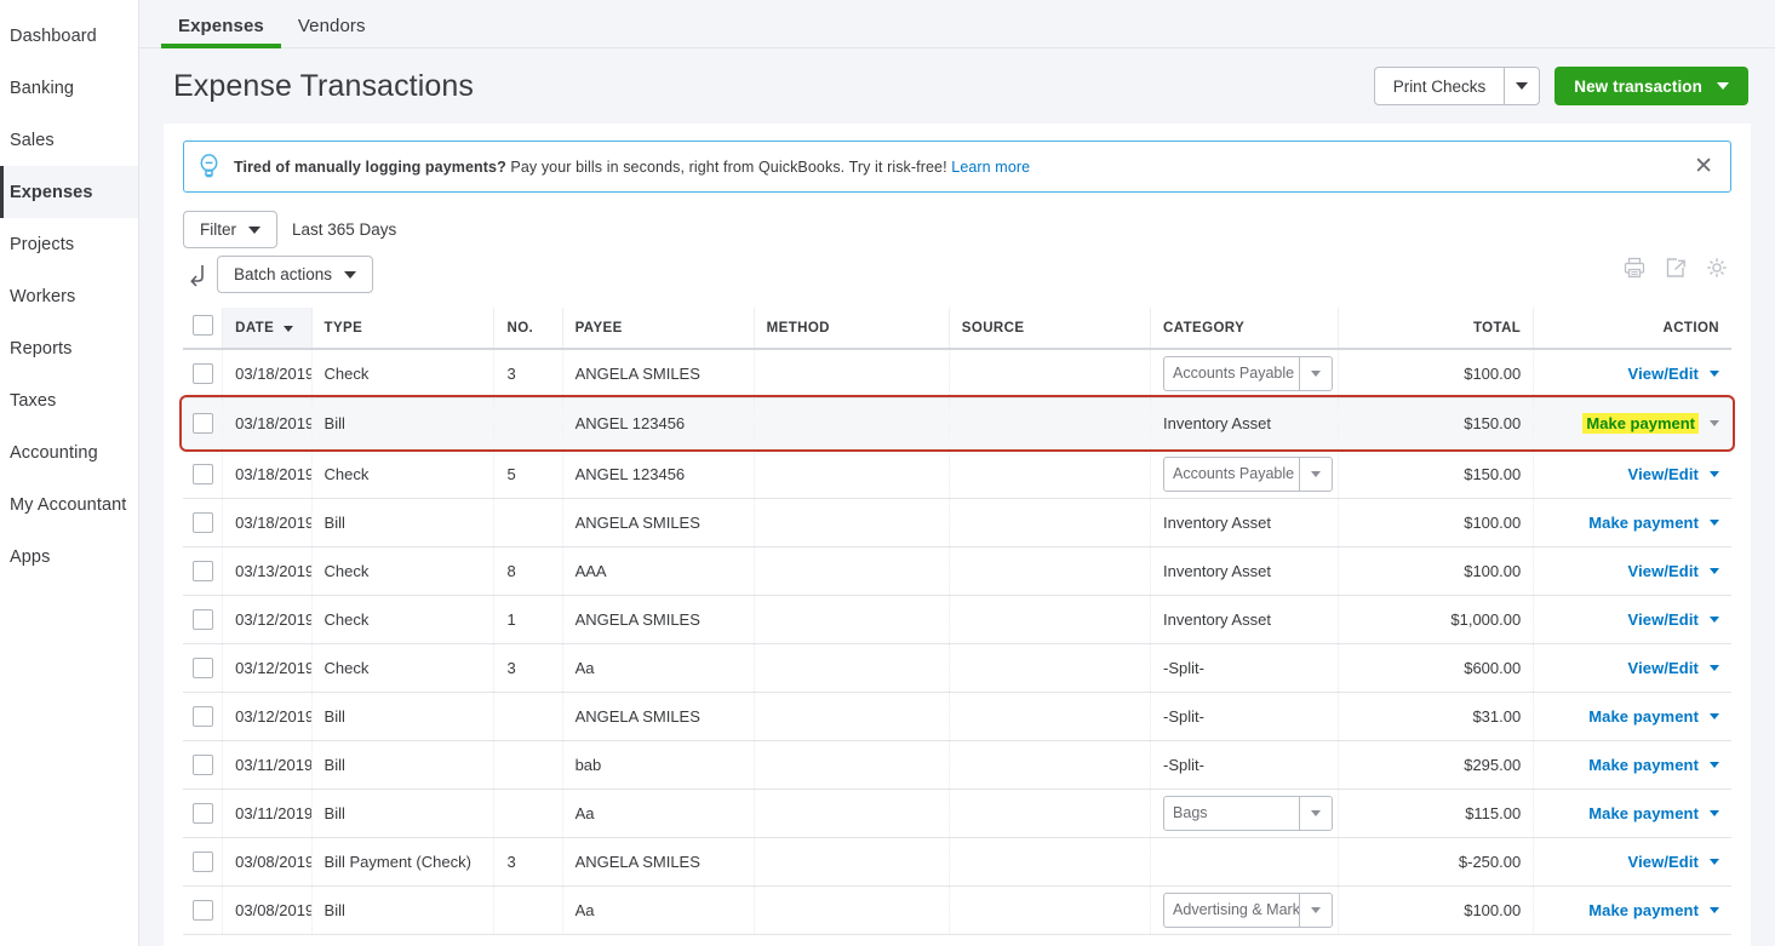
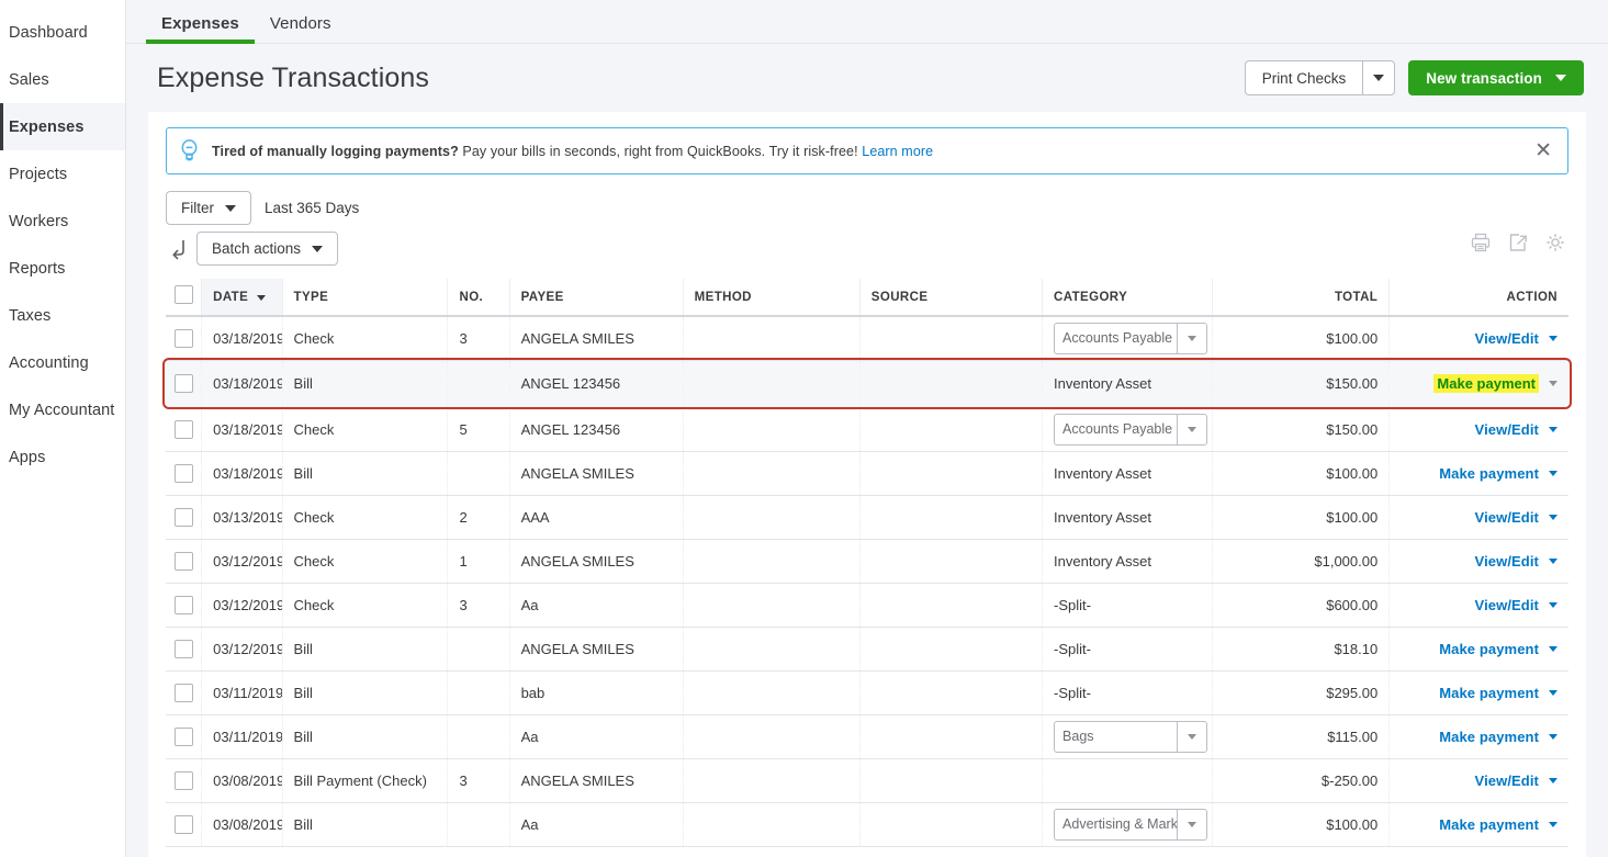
  Dashboard
- Banking
  Sales
  Expenses
  Projects
  Workers
  Reports
  Taxes
  Accounting
  My Accountant
  Apps
  Expenses
  Vendors
  Expense Transactions
  Print Checks
  New transaction
  Tired of manually logging payments? Pay your bills in seconds, right from QuickBooks. Try it risk-free! Learn more
  ✕
  Filter
  Last 365 Days
  Batch actions
  	DATE	TYPE	NO.	PAYEE	METHOD	SOURCE	CATEGORY	TOTAL	ACTION
  	03/18/2019	Check	3	ANGELA SMILES			Accounts Payable	$100.00	View/Edit
  	03/18/2019	Bill		ANGEL 123456			Inventory Asset	$150.00	Make payment
  	03/18/2019	Check	5	ANGEL 123456			Accounts Payable	$150.00	View/Edit
  	03/18/2019	Bill		ANGELA SMILES			Inventory Asset	$100.00	Make payment
- 	03/13/2019	Check	8	AAA			Inventory Asset	$100.00	View/Edit
+ 	03/13/2019	Check	2	AAA			Inventory Asset	$100.00	View/Edit
  	03/12/2019	Check	1	ANGELA SMILES			Inventory Asset	$1,000.00	View/Edit
  	03/12/2019	Check	3	Aa			-Split-	$600.00	View/Edit
- 	03/12/2019	Bill		ANGELA SMILES			-Split-	$31.00	Make payment
+ 	03/12/2019	Bill		ANGELA SMILES			-Split-	$18.10	Make payment
  	03/11/2019	Bill		bab			-Split-	$295.00	Make payment
  	03/11/2019	Bill		Aa			Bags	$115.00	Make payment
  	03/08/2019	Bill Payment (Check)	3	ANGELA SMILES				$-250.00	View/Edit
  	03/08/2019	Bill		Aa			Advertising & Mark	$100.00	Make payment
